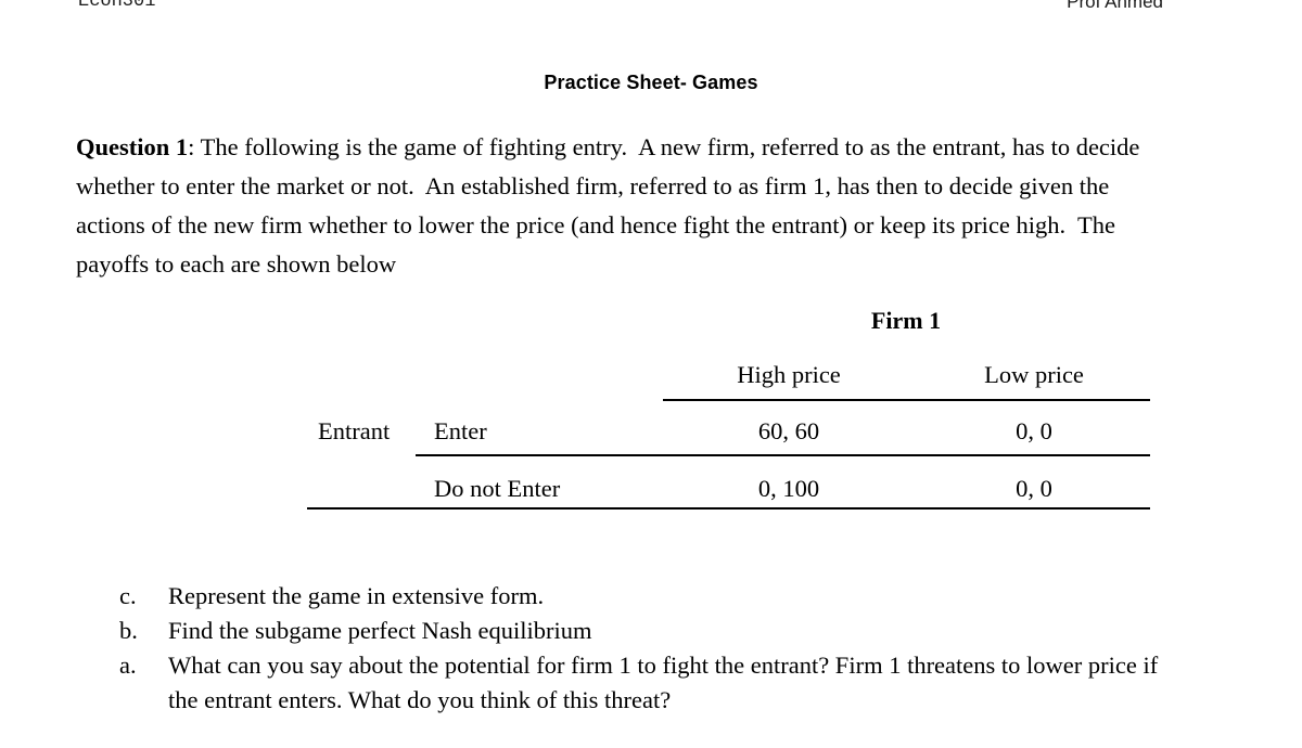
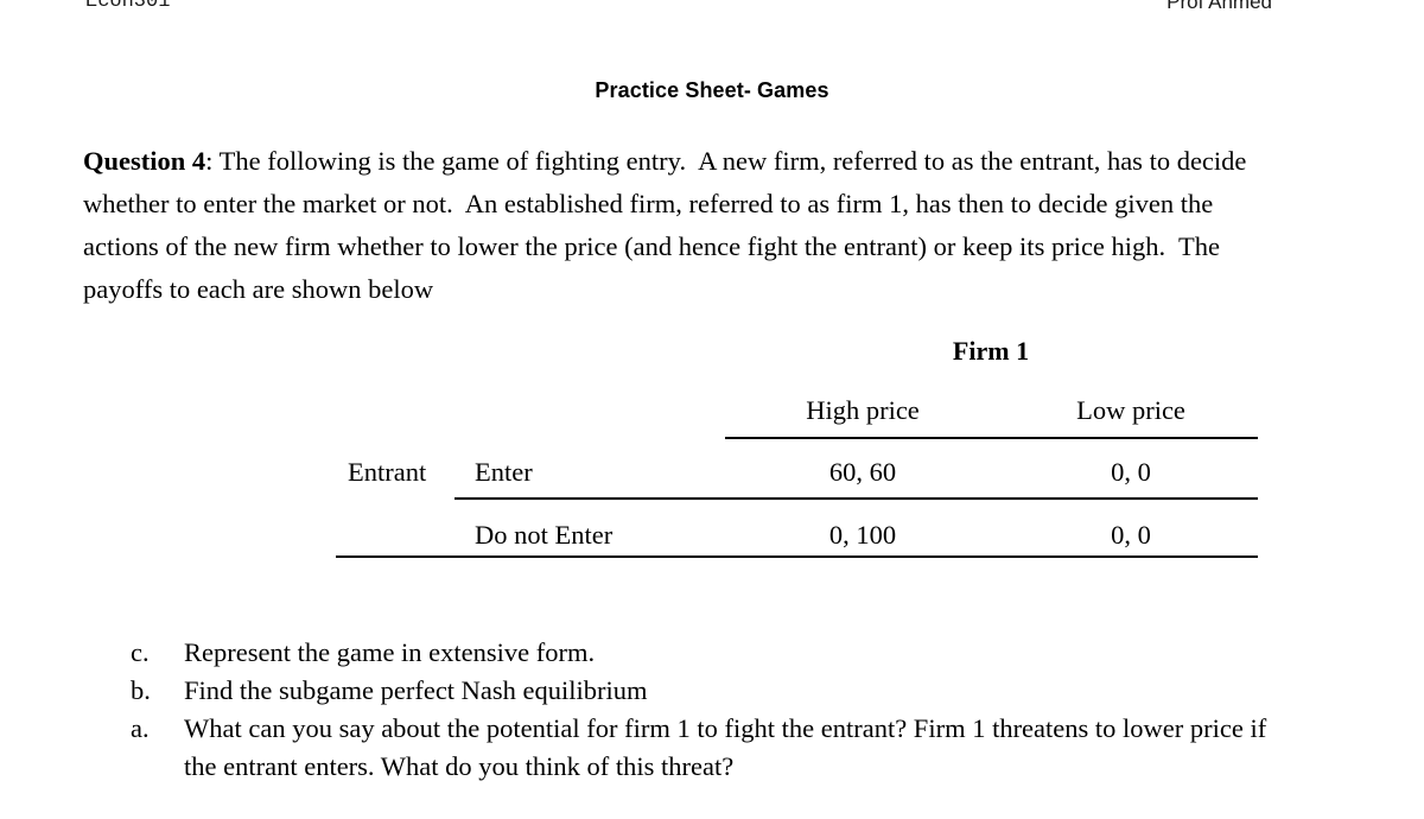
  Econ301
  Prof Ahmed
  Practice Sheet- Games
- Question 1: The following is the game of fighting entry. A new firm, referred to as the entrant, has to decide whether to enter the market or not. An established firm, referred to as firm 1, has then to decide given the actions of the new firm whether to lower the price (and hence fight the entrant) or keep its price high. The payoffs to each are shown below
+ Question 4: The following is the game of fighting entry. A new firm, referred to as the entrant, has to decide whether to enter the market or not. An established firm, referred to as firm 1, has then to decide given the actions of the new firm whether to lower the price (and hence fight the entrant) or keep its price high. The payoffs to each are shown below
  Firm 1
  High price
  Low price
  Entrant
  Enter
  60, 60
  0, 0
  Do not Enter
  0, 100
  0, 0
  c.
  Represent the game in extensive form.
  b.
  Find the subgame perfect Nash equilibrium
  a.
  What can you say about the potential for firm 1 to fight the entrant? Firm 1 threatens to lower price if the entrant enters. What do you think of this threat?
